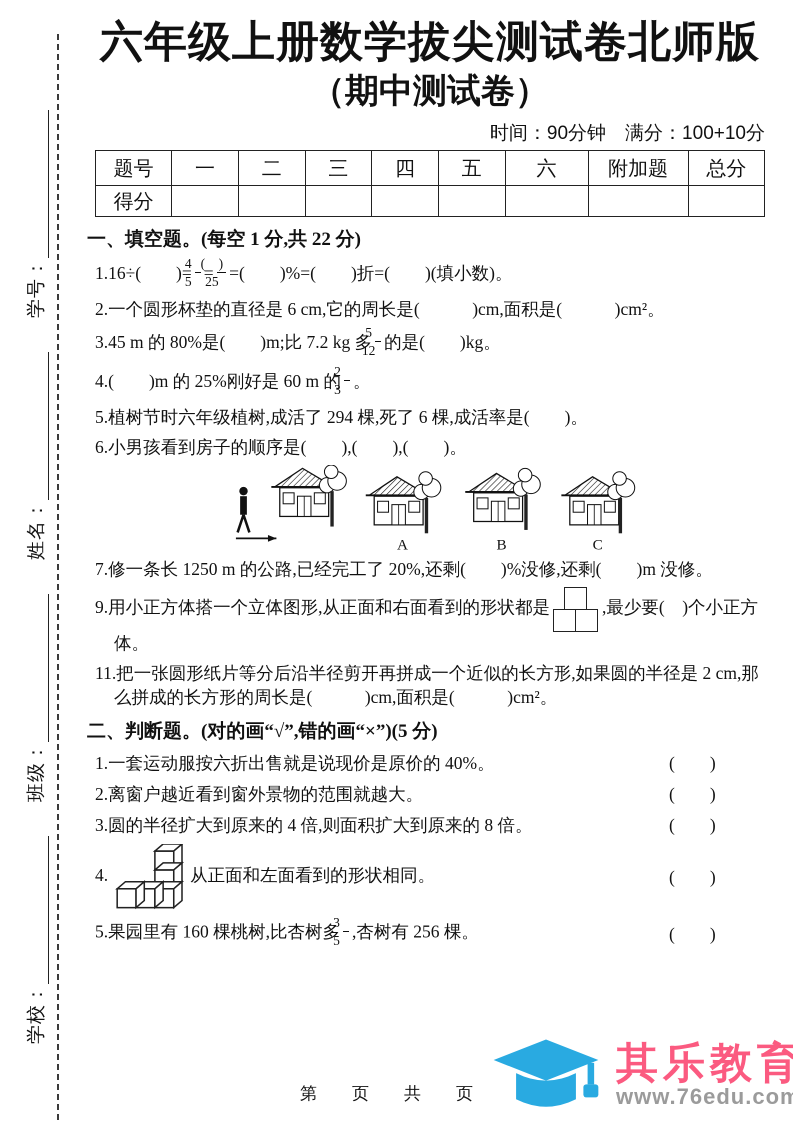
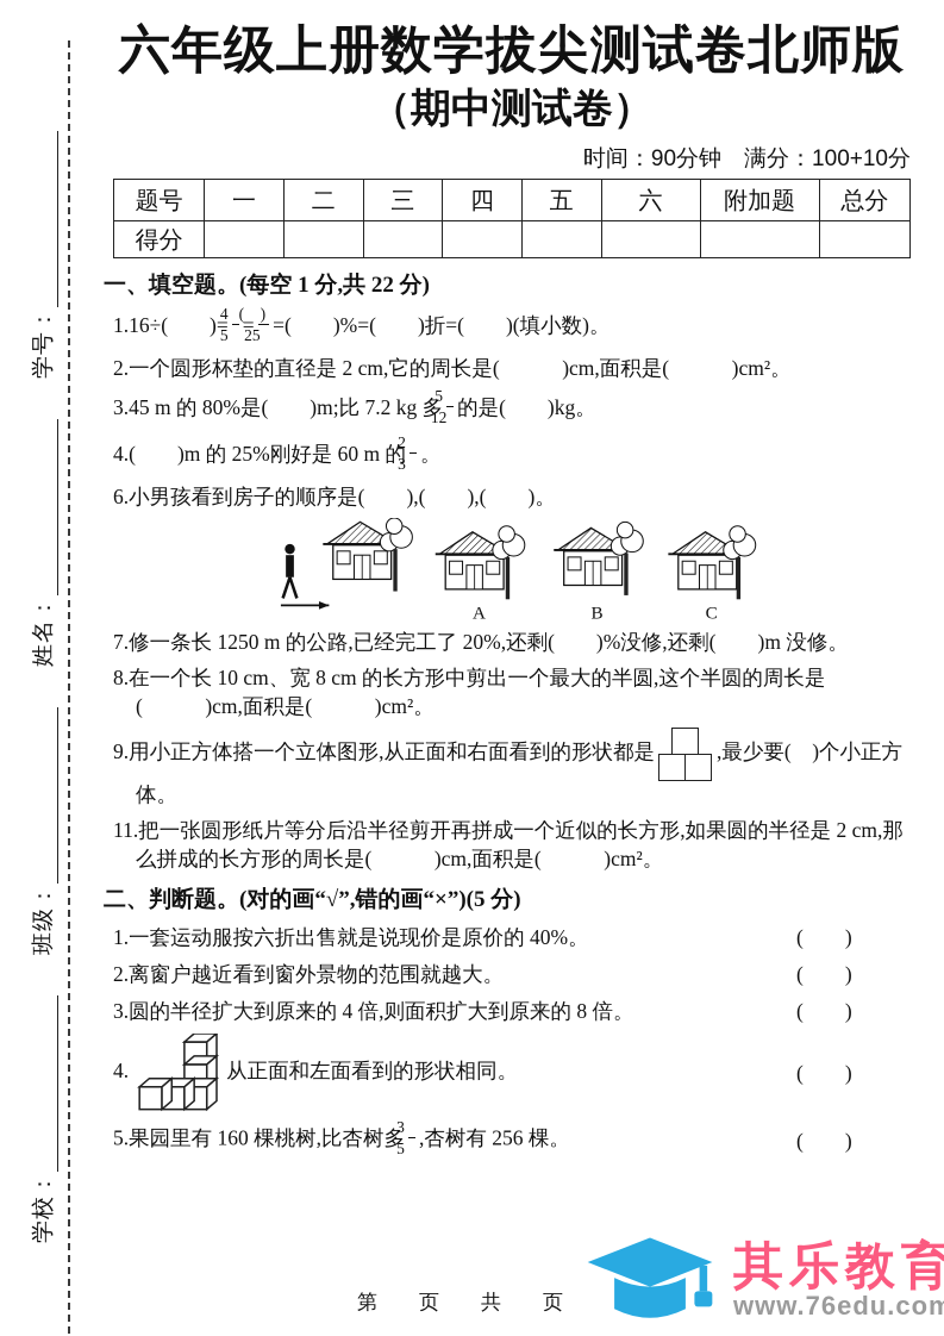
  六年级上册数学拔尖测试卷北师版
  （期中测试卷）
  时间：90分钟 满分：100+10分
  题号	一	二	三	四	五	六	附加题	总分
  得分
  一、填空题。(每空 1 分,共 22 分)
  1.16÷( )=
  4
  5
  =
  ( )
  25
  =( )%=( )折=( )(填小数)。
- 2.一个圆形杯垫的直径是 6 cm,它的周长是( )cm,面积是( )cm²。
+ 2.一个圆形杯垫的直径是 2 cm,它的周长是( )cm,面积是( )cm²。
  3.45 m 的 80%是( )m;比 7.2 kg 多
  5
  12
  的是( )kg。
  4.( )m 的 25%刚好是 60 m 的
  2
  3
  。
- 5.植树节时六年级植树,成活了 294 棵,死了 6 棵,成活率是( )。
  6.小男孩看到房子的顺序是( ),( ),( )。
  A
  B
  C
  7.修一条长 1250 m 的公路,已经完工了 20%,还剩( )%没修,还剩( )m 没修。
+ 8.在一个长 10 cm、宽 8 cm 的长方形中剪出一个最大的半圆,这个半圆的周长是 ( )cm,面积是( )cm²。
  9.用小正方体搭一个立体图形,从正面和右面看到的形状都是 ,最少要( )个小正方体。
  11.把一张圆形纸片等分后沿半径剪开再拼成一个近似的长方形,如果圆的半径是 2 cm,那么拼成的长方形的周长是( )cm,面积是( )cm²。
  二、判断题。(对的画“√”,错的画“×”)(5 分)
  1.一套运动服按六折出售就是说现价是原价的 40%。
  ( )
  2.离窗户越近看到窗外景物的范围就越大。
  ( )
  3.圆的半径扩大到原来的 4 倍,则面积扩大到原来的 8 倍。
  ( )
  4. 从正面和左面看到的形状相同。
  ( )
  5.果园里有 160 棵桃树,比杏树多
  3
  5
  ,杏树有 256 棵。
  ( )
  第 页 共 页
  其乐教育
  www.76edu.com
